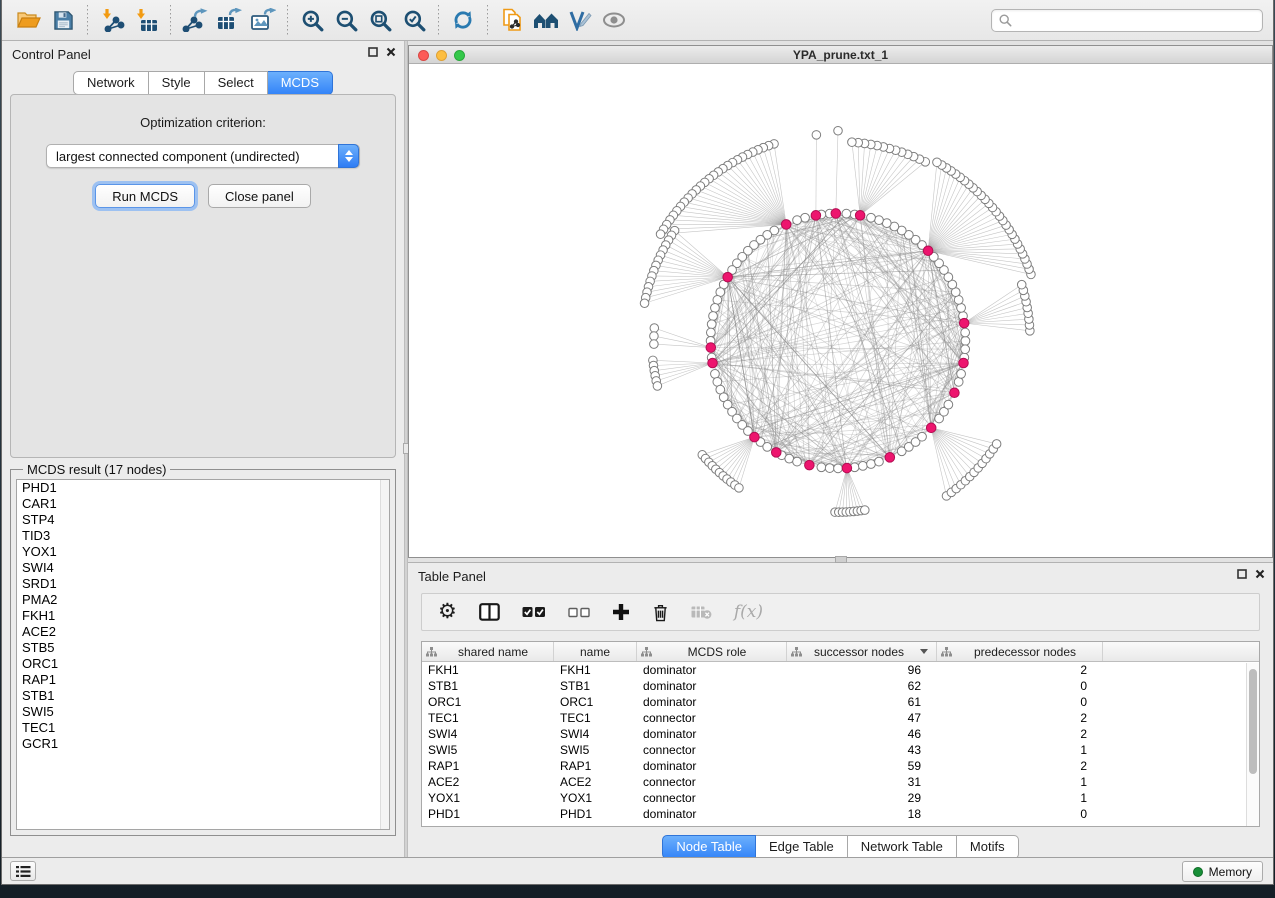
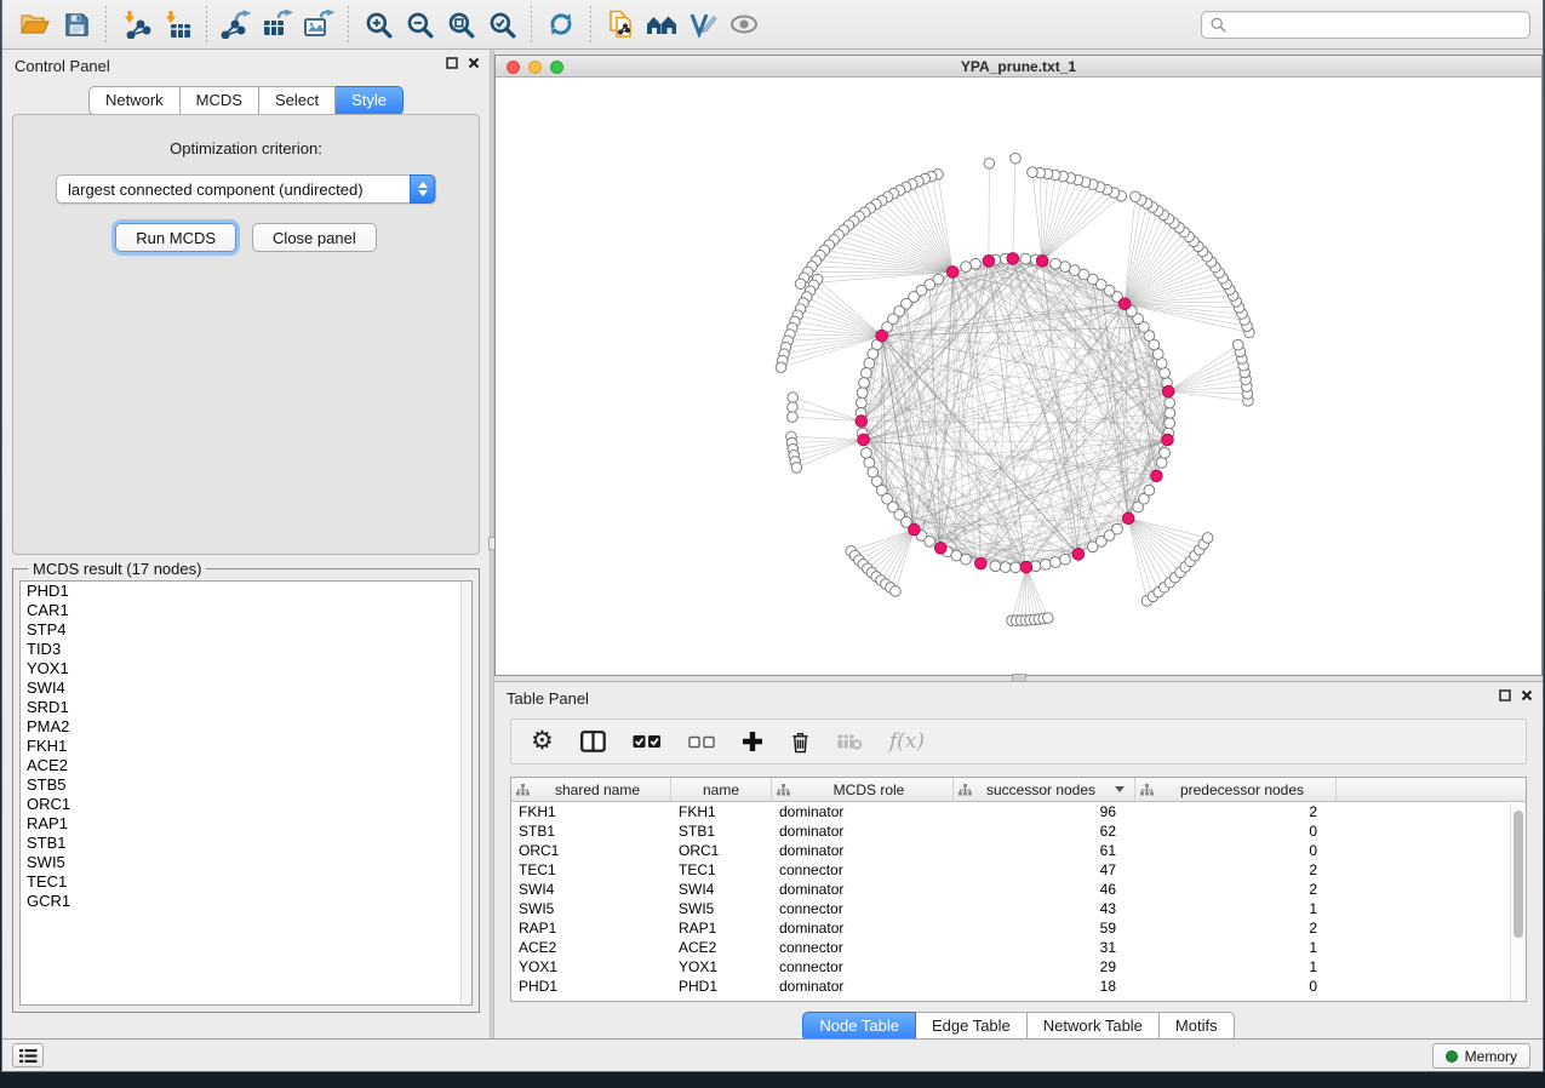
  Control Panel
  Network
- Style
+ MCDS
  Select
- MCDS
+ Style
  Optimization criterion:
  largest connected component (undirected)
  Run MCDS
  Close panel
  MCDS result (17 nodes)
  PHD1
  CAR1
  STP4
  TID3
  YOX1
  SWI4
  SRD1
  PMA2
  FKH1
  ACE2
  STB5
  ORC1
  RAP1
  STB1
  SWI5
  TEC1
  GCR1
  YPA_prune.txt_1
  Table Panel
  ⚙
  f(x)
  shared name
  name
  MCDS role
  successor nodes
  predecessor nodes
  FKH1
  FKH1
  dominator
  96
  2
  STB1
  STB1
  dominator
  62
  0
  ORC1
  ORC1
  dominator
  61
  0
  TEC1
  TEC1
  connector
  47
  2
  SWI4
  SWI4
  dominator
  46
  2
  SWI5
  SWI5
  connector
  43
  1
  RAP1
  RAP1
  dominator
  59
  2
  ACE2
  ACE2
  connector
  31
  1
  YOX1
  YOX1
  connector
  29
  1
  PHD1
  PHD1
  dominator
  18
  0
  Node Table
  Edge Table
  Network Table
  Motifs
  Memory
